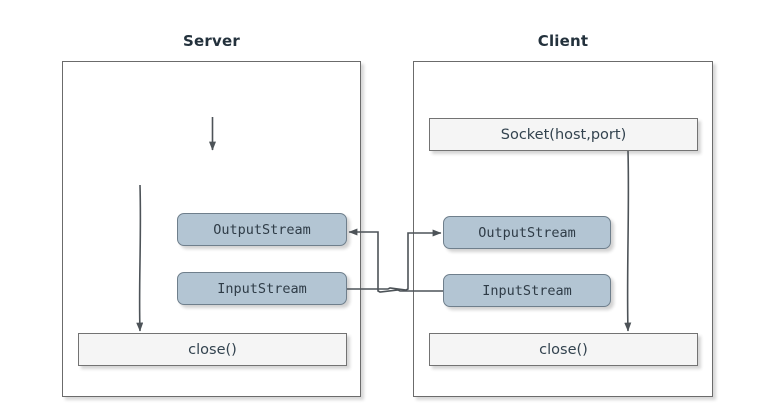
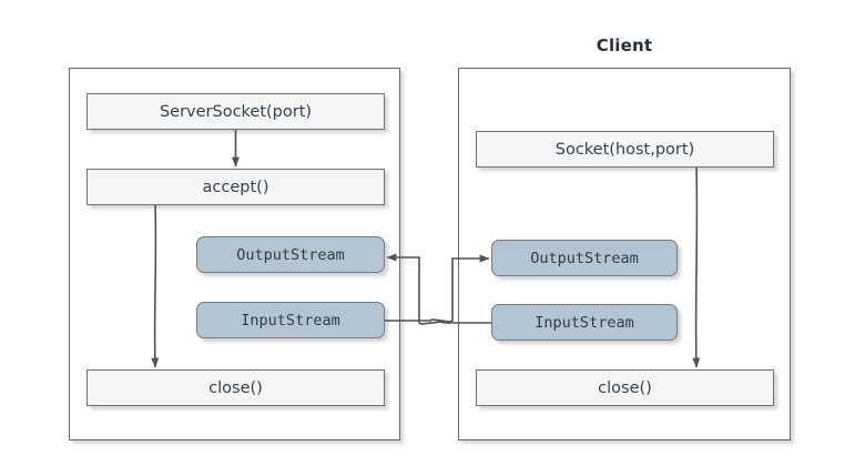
- Server
  Client
+ ServerSocket(port)
+ accept()
  OutputStream
  InputStream
  close()
  Socket(host,port)
  OutputStream
  InputStream
  close()
